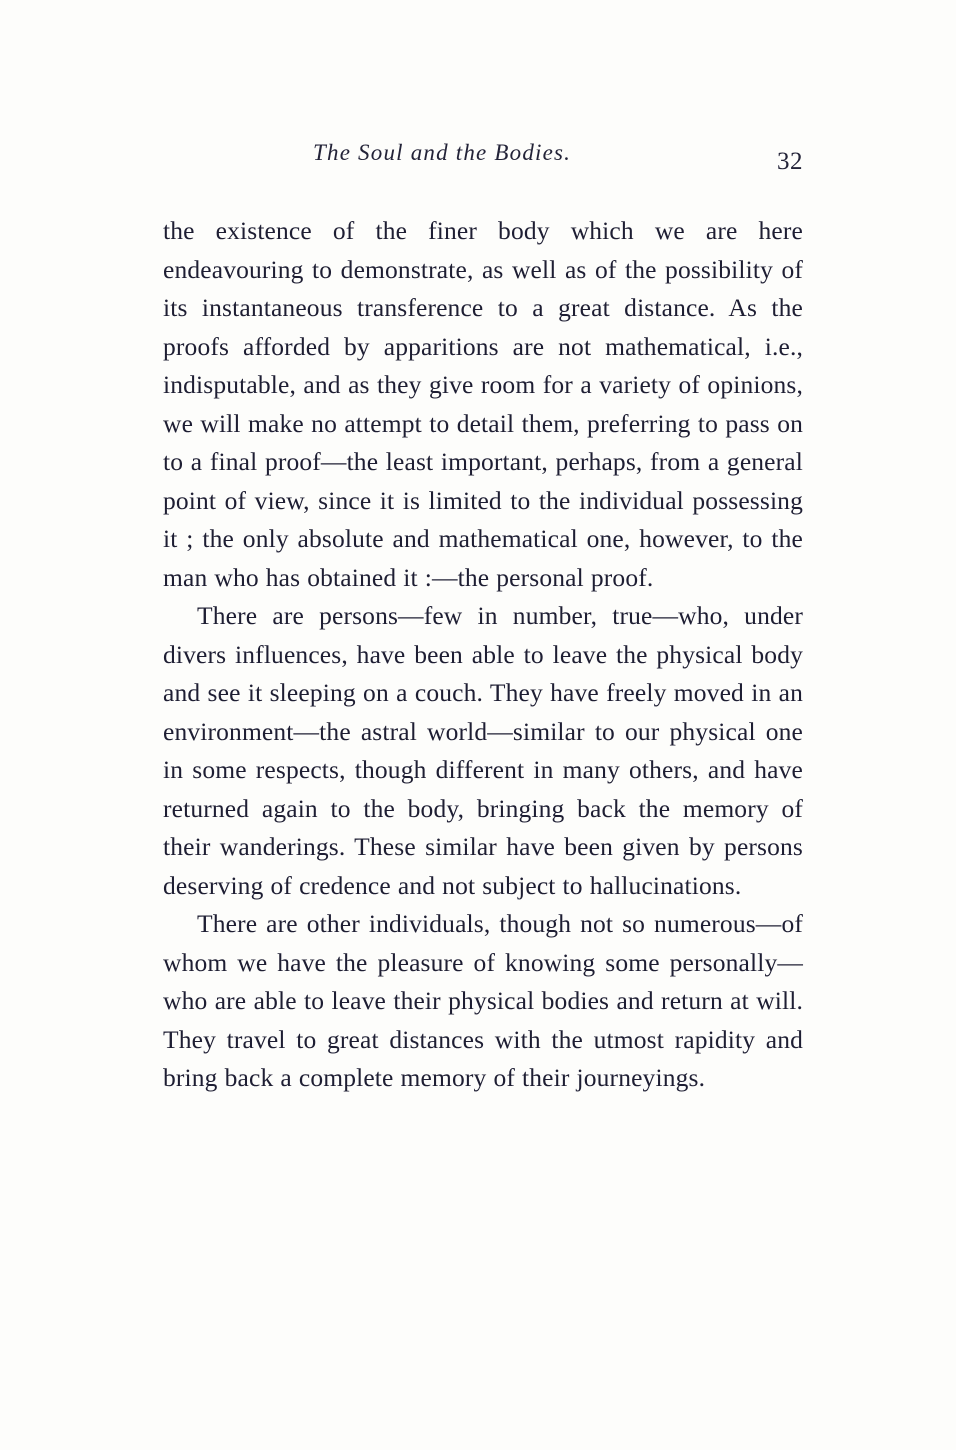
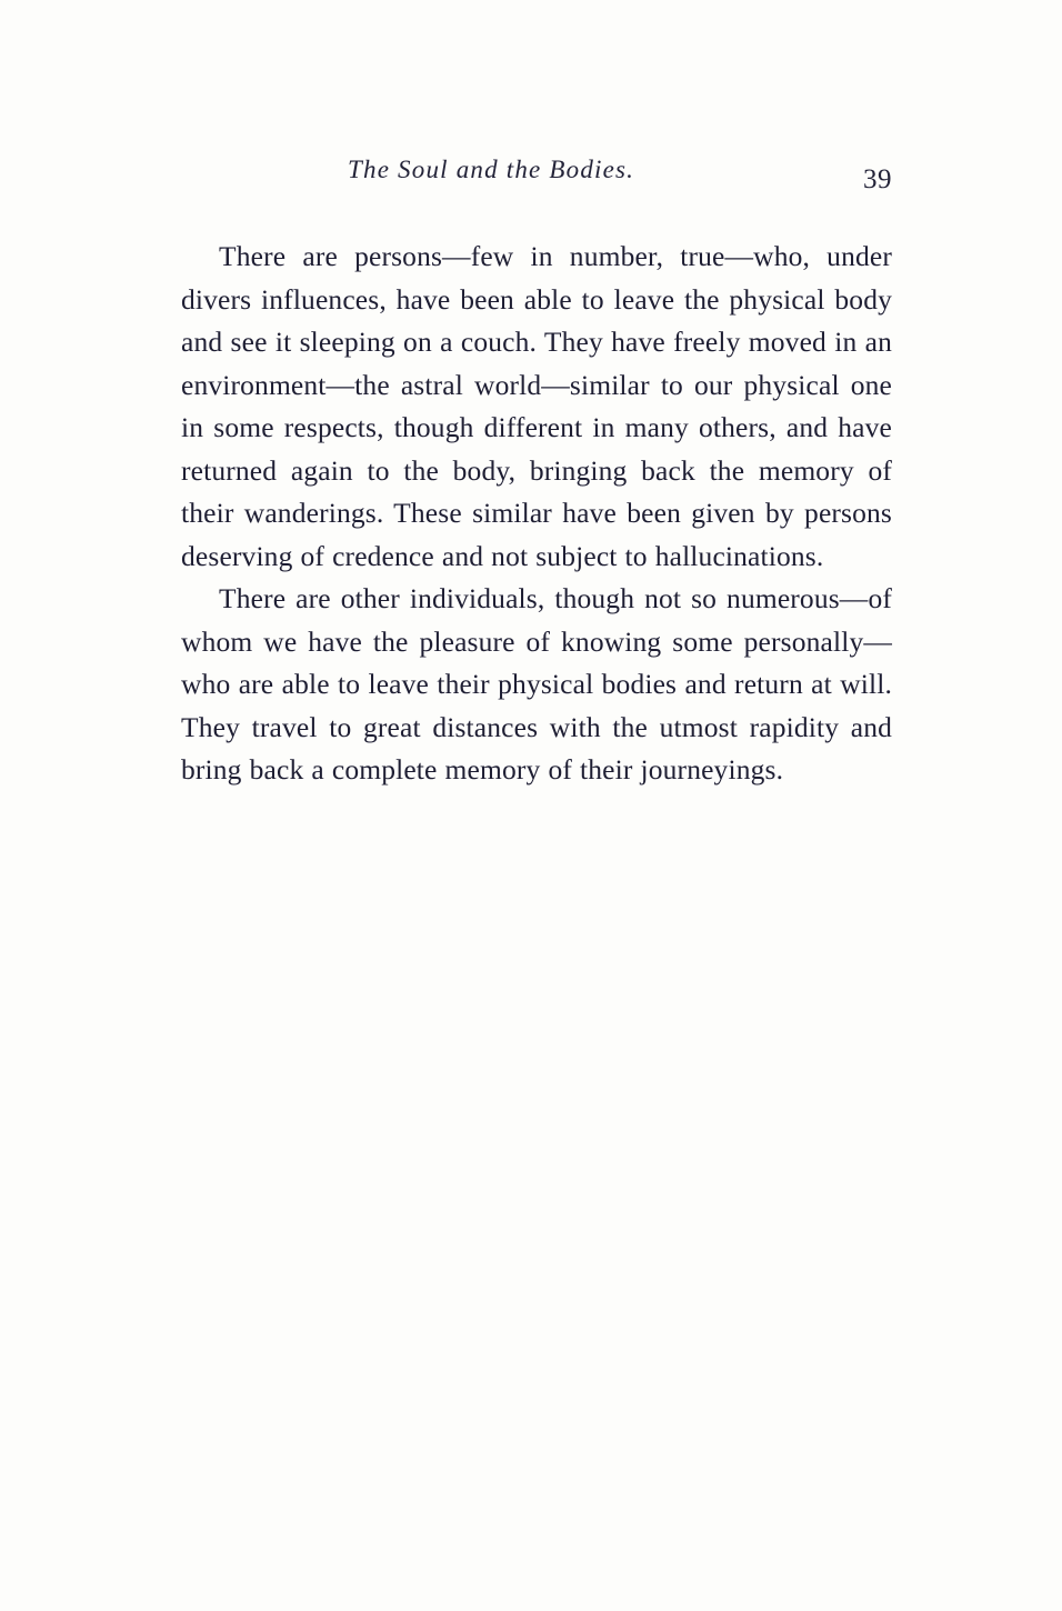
  The Soul and the Bodies.
- 32
+ 39
- the existence of the finer body which we are here endeavouring to demonstrate, as well as of the possibility of its instantaneous transference to a great distance. As the proofs afforded by apparitions are not mathematical, i.e., indisputable, and as they give room for a variety of opinions, we will make no attempt to detail them, preferring to pass on to a final proof—the least important, perhaps, from a general point of view, since it is limited to the individual possessing it ; the only absolute and mathematical one, however, to the man who has obtained it :—the personal proof.
  There are persons—few in number, true—who, under divers influences, have been able to leave the physical body and see it sleeping on a couch. They have freely moved in an environment—the astral world—similar to our physical one in some respects, though different in many others, and have returned again to the body, bringing back the memory of their wanderings. These similar have been given by persons deserving of credence and not subject to hallucinations.
  There are other individuals, though not so numerous—of whom we have the pleasure of knowing some personally—who are able to leave their physical bodies and return at will. They travel to great distances with the utmost rapidity and bring back a complete memory of their journeyings.
